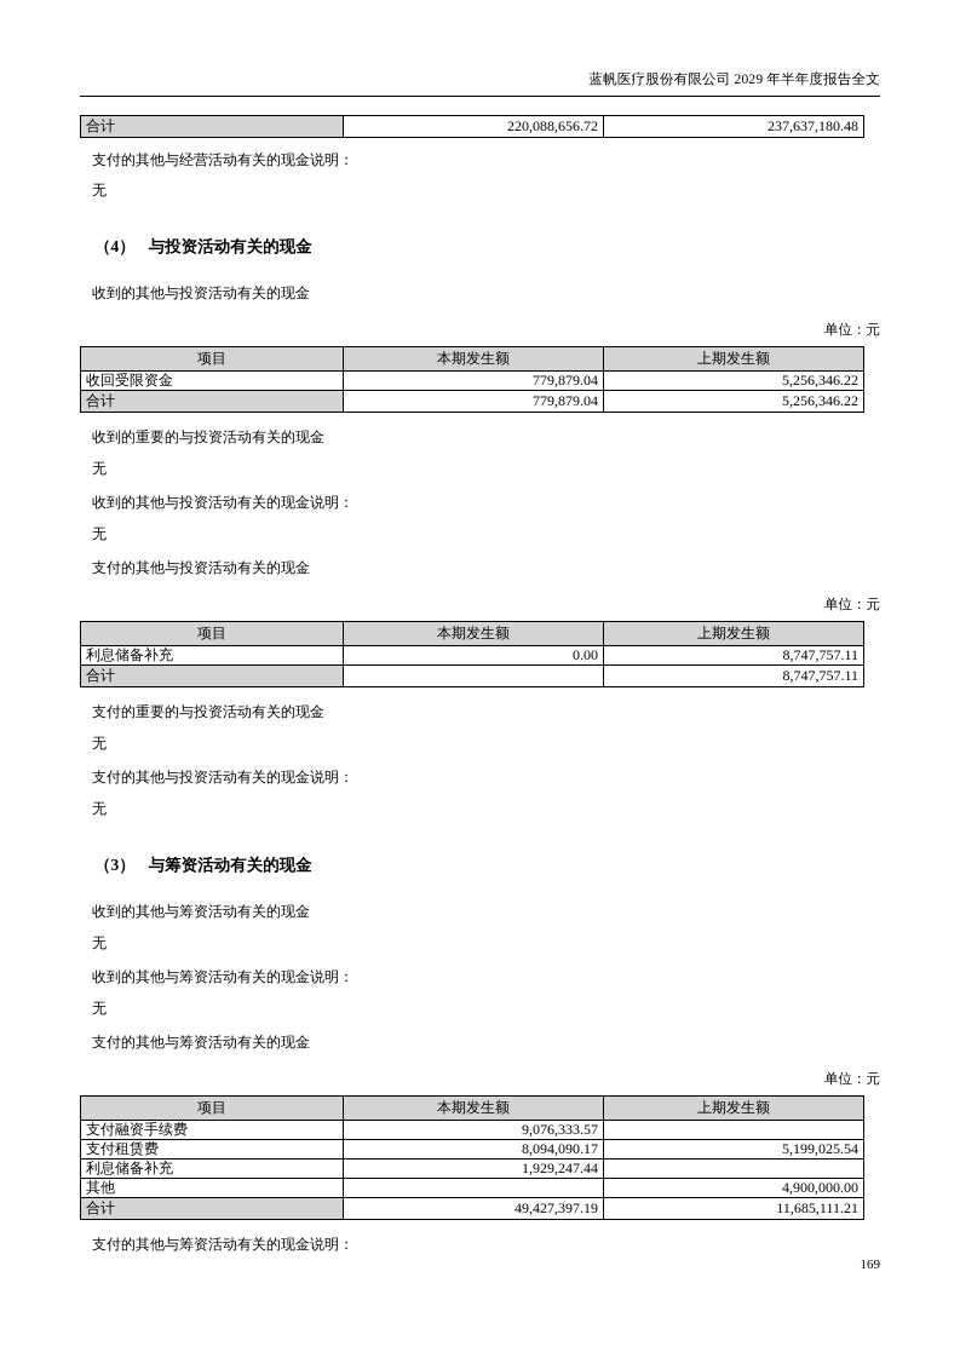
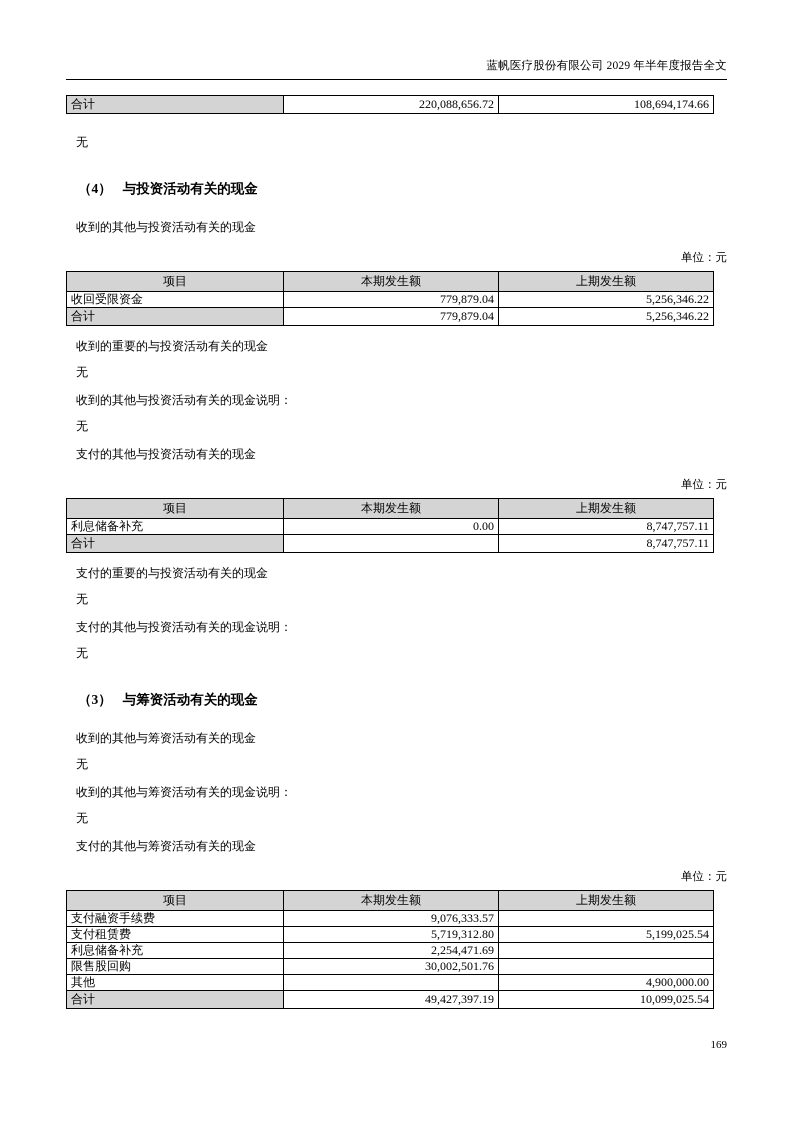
  蓝帆医疗股份有限公司 2029 年半年度报告全文
- 合计	220,088,656.72	237,637,180.48
+ 合计	220,088,656.72	108,694,174.66
- 支付的其他与经营活动有关的现金说明：
  无
  （4） 与投资活动有关的现金
  收到的其他与投资活动有关的现金
  单位：元
  项目	本期发生额	上期发生额
  收回受限资金	779,879.04	5,256,346.22
  合计	779,879.04	5,256,346.22
  收到的重要的与投资活动有关的现金
  无
  收到的其他与投资活动有关的现金说明：
  无
  支付的其他与投资活动有关的现金
  单位：元
  项目	本期发生额	上期发生额
  利息储备补充	0.00	8,747,757.11
  合计		8,747,757.11
  支付的重要的与投资活动有关的现金
  无
  支付的其他与投资活动有关的现金说明：
  无
  （3） 与筹资活动有关的现金
  收到的其他与筹资活动有关的现金
  无
  收到的其他与筹资活动有关的现金说明：
  无
  支付的其他与筹资活动有关的现金
  单位：元
  项目	本期发生额	上期发生额
  支付融资手续费	9,076,333.57
- 支付租赁费	8,094,090.17	5,199,025.54
+ 支付租赁费	5,719,312.80	5,199,025.54
- 利息储备补充	1,929,247.44
+ 利息储备补充	2,254,471.69
+ 限售股回购	30,002,501.76
  其他		4,900,000.00
- 合计	49,427,397.19	11,685,111.21
+ 合计	49,427,397.19	10,099,025.54
- 支付的其他与筹资活动有关的现金说明：
  169
